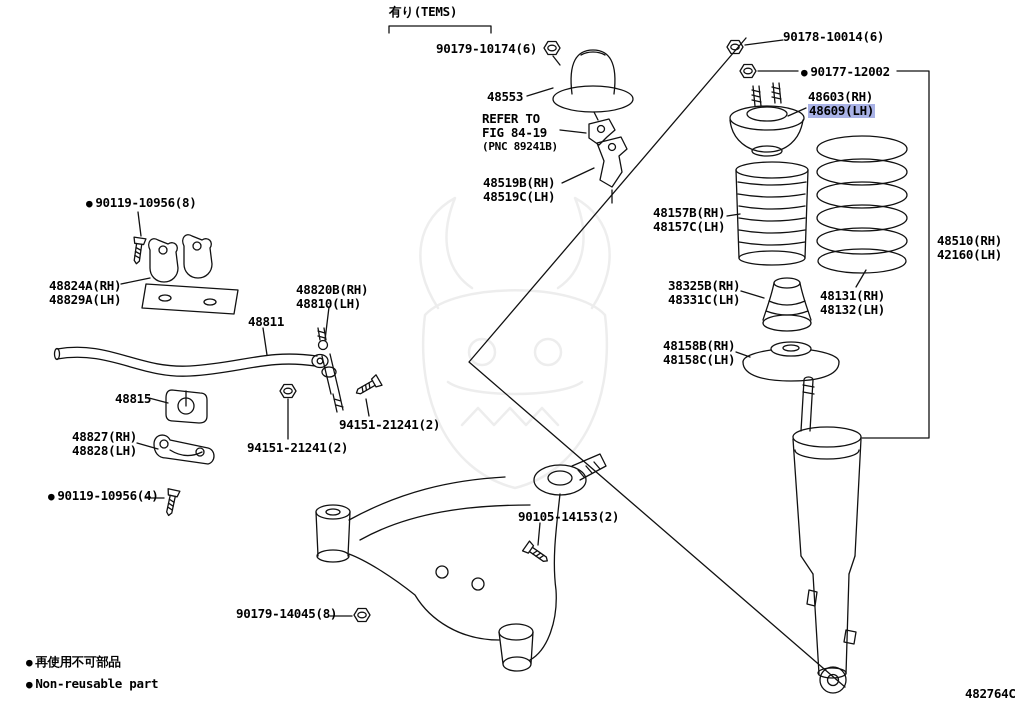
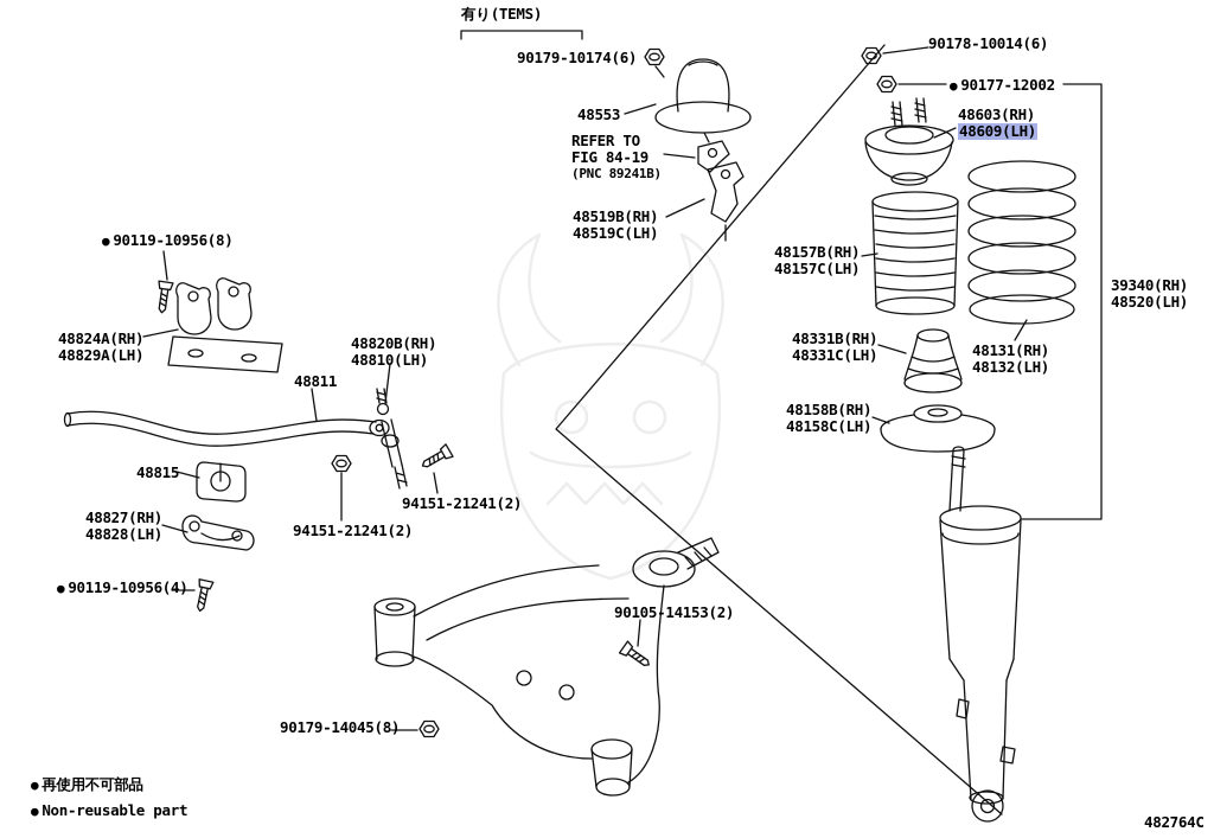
  有り(TEMS)
  90179-10174(6)
  48553
  REFER TO
  FIG 84-19
  (PNC 89241B)
  48519B(RH)
  48519C(LH)
  90178-10014(6)
  ● 90177-12002
  48603(RH)
  48609(LH)
  48157B(RH)
  48157C(LH)
- 48510(RH)
+ 39340(RH)
- 42160(LH)
+ 48520(LH)
- 38325B(RH)
+ 48331B(RH)
  48331C(LH)
  48131(RH)
  48132(LH)
  48158B(RH)
  48158C(LH)
  ● 90119-10956(8)
  48824A(RH)
  48829A(LH)
  48820B(RH)
  48810(LH)
  48811
  48815
  48827(RH)
  48828(LH)
  94151-21241(2)
  94151-21241(2)
  ● 90119-10956(4)
  90105-14153(2)
  90179-14045(8)
  ● 再使用不可部品
  ● Non-reusable part
  482764C
